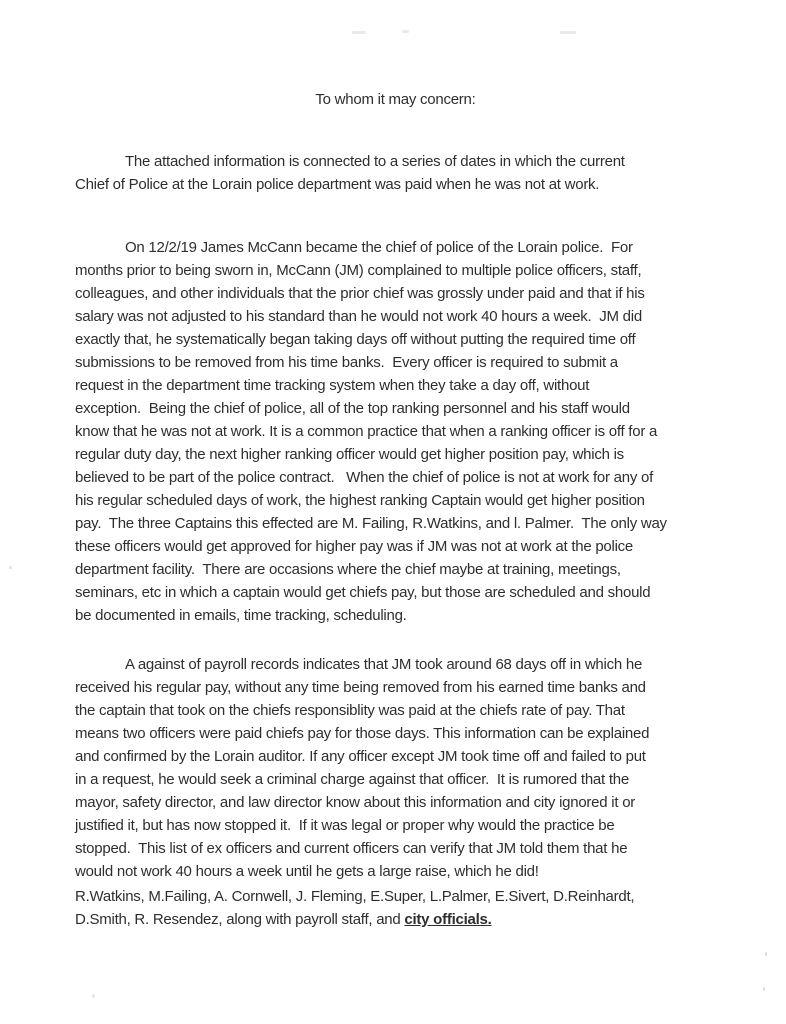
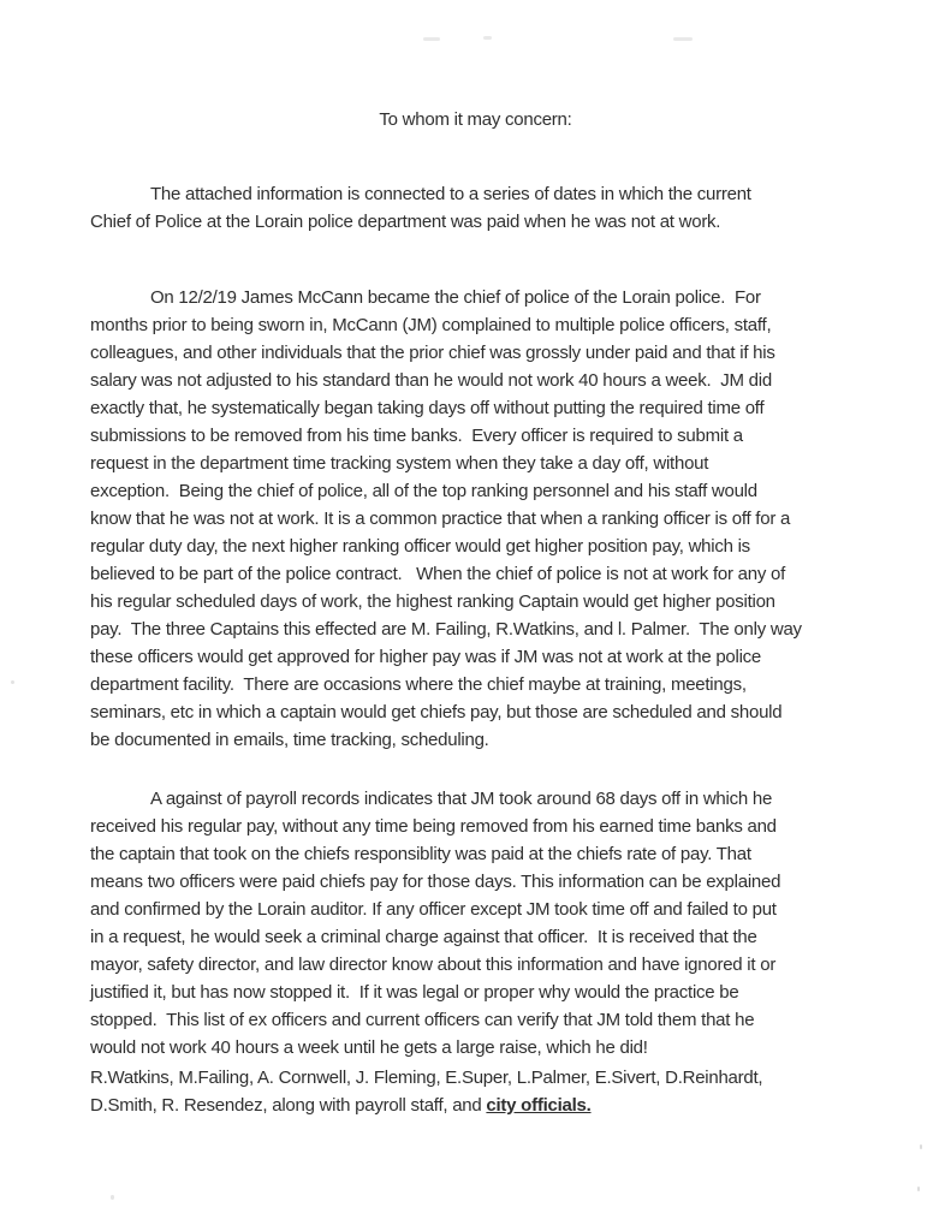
  To whom it may concern:
  The attached information is connected to a series of dates in which the current
  Chief of Police at the Lorain police department was paid when he was not at work.
  On 12/2/19 James McCann became the chief of police of the Lorain police. For
  months prior to being sworn in, McCann (JM) complained to multiple police officers, staff,
  colleagues, and other individuals that the prior chief was grossly under paid and that if his
  salary was not adjusted to his standard than he would not work 40 hours a week. JM did
  exactly that, he systematically began taking days off without putting the required time off
  submissions to be removed from his time banks. Every officer is required to submit a
  request in the department time tracking system when they take a day off, without
  exception. Being the chief of police, all of the top ranking personnel and his staff would
  know that he was not at work. It is a common practice that when a ranking officer is off for a
  regular duty day, the next higher ranking officer would get higher position pay, which is
  believed to be part of the police contract. When the chief of police is not at work for any of
  his regular scheduled days of work, the highest ranking Captain would get higher position
  pay. The three Captains this effected are M. Failing, R.Watkins, and l. Palmer. The only way
  these officers would get approved for higher pay was if JM was not at work at the police
  department facility. There are occasions where the chief maybe at training, meetings,
  seminars, etc in which a captain would get chiefs pay, but those are scheduled and should
  be documented in emails, time tracking, scheduling.
  A against of payroll records indicates that JM took around 68 days off in which he
  received his regular pay, without any time being removed from his earned time banks and
  the captain that took on the chiefs responsiblity was paid at the chiefs rate of pay. That
  means two officers were paid chiefs pay for those days. This information can be explained
  and confirmed by the Lorain auditor. If any officer except JM took time off and failed to put
- in a request, he would seek a criminal charge against that officer. It is rumored that the
+ in a request, he would seek a criminal charge against that officer. It is received that the
- mayor, safety director, and law director know about this information and city ignored it or
+ mayor, safety director, and law director know about this information and have ignored it or
  justified it, but has now stopped it. If it was legal or proper why would the practice be
  stopped. This list of ex officers and current officers can verify that JM told them that he
  would not work 40 hours a week until he gets a large raise, which he did!
  R.Watkins, M.Failing, A. Cornwell, J. Fleming, E.Super, L.Palmer, E.Sivert, D.Reinhardt,
  D.Smith, R. Resendez, along with payroll staff, and city officials.
